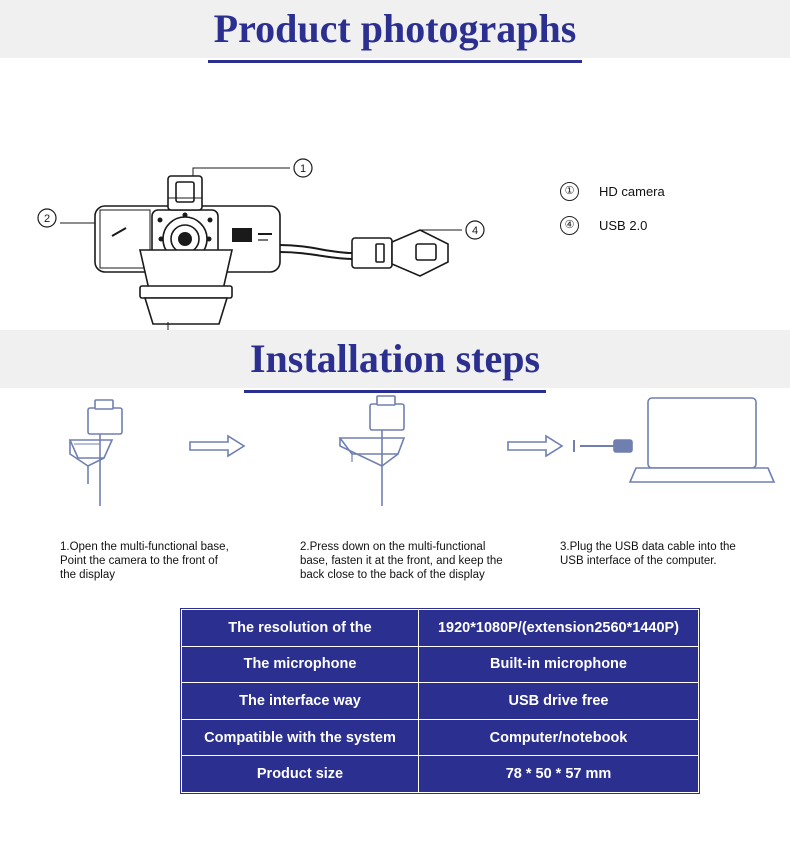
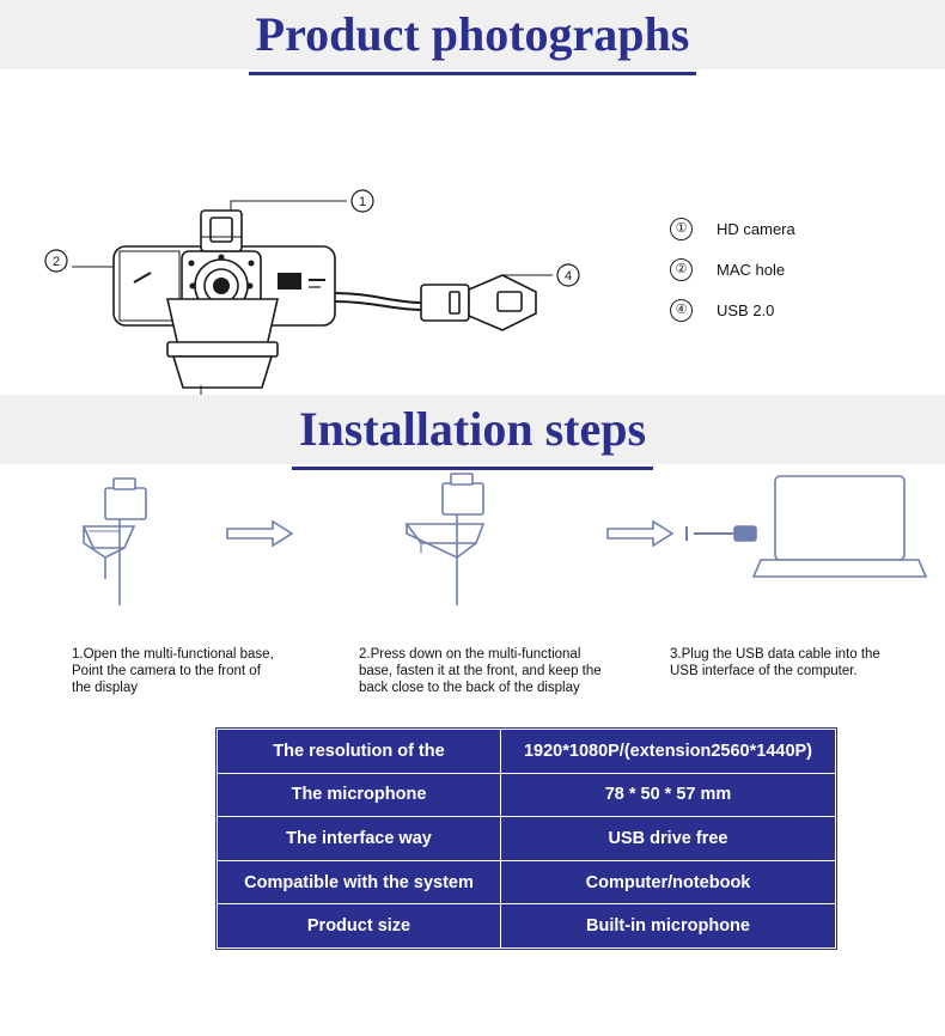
  Product photographs
  1
  2
  4
  ①
  HD camera
+ ②
+ MAC hole
  ④
  USB 2.0
  Installation steps
  1.Open the multi-functional base,
  Point the camera to the front of
  the display
  2.Press down on the multi-functional
  base, fasten it at the front, and keep the
  back close to the back of the display
  3.Plug the USB data cable into the
  USB interface of the computer.
  The resolution of the	1920*1080P/(extension2560*1440P)
- The microphone	Built-in microphone
+ The microphone	78 * 50 * 57 mm
  The interface way	USB drive free
  Compatible with the system	Computer/notebook
- Product size	78 * 50 * 57 mm
+ Product size	Built-in microphone
